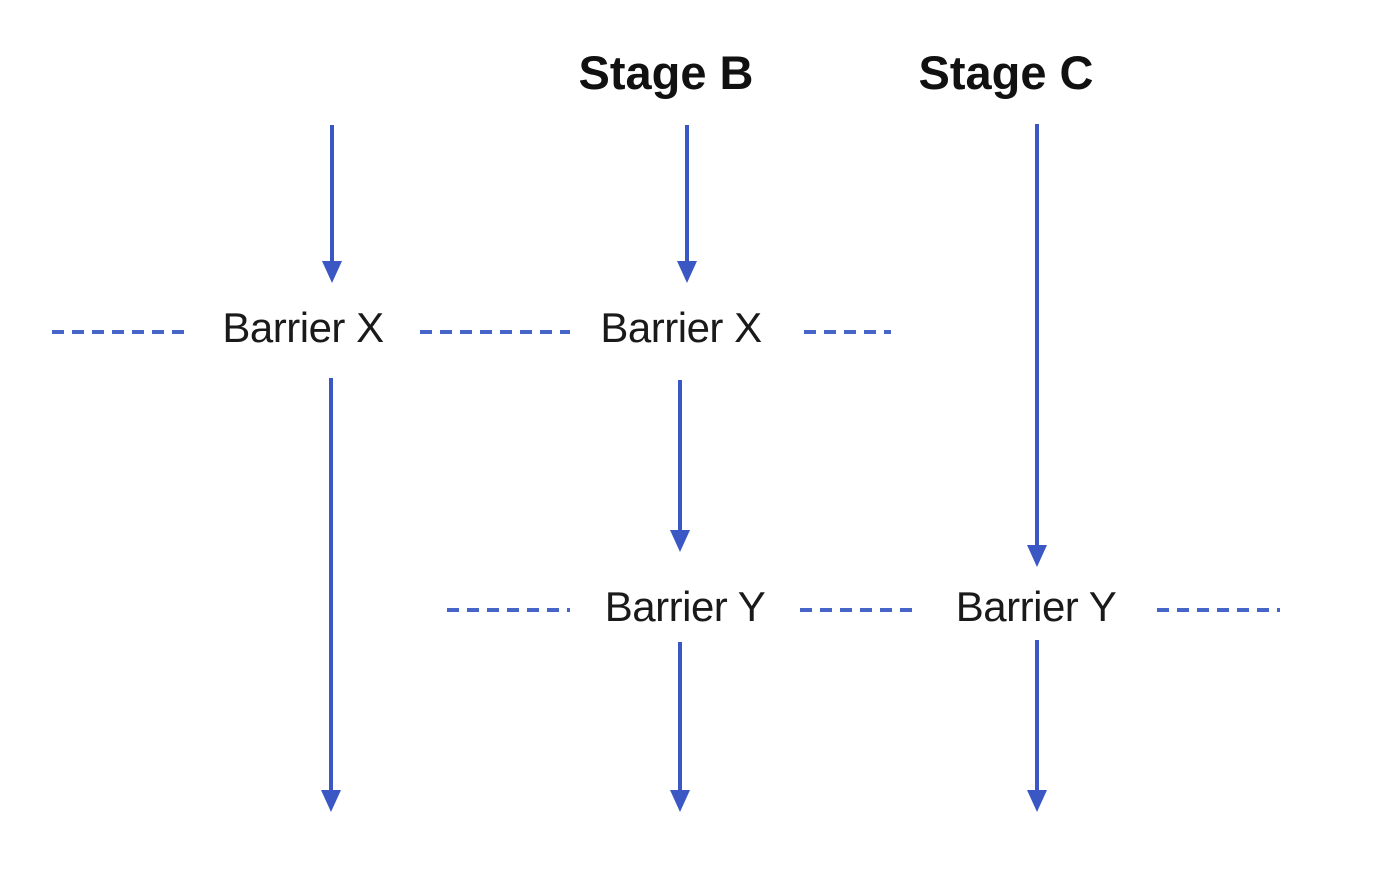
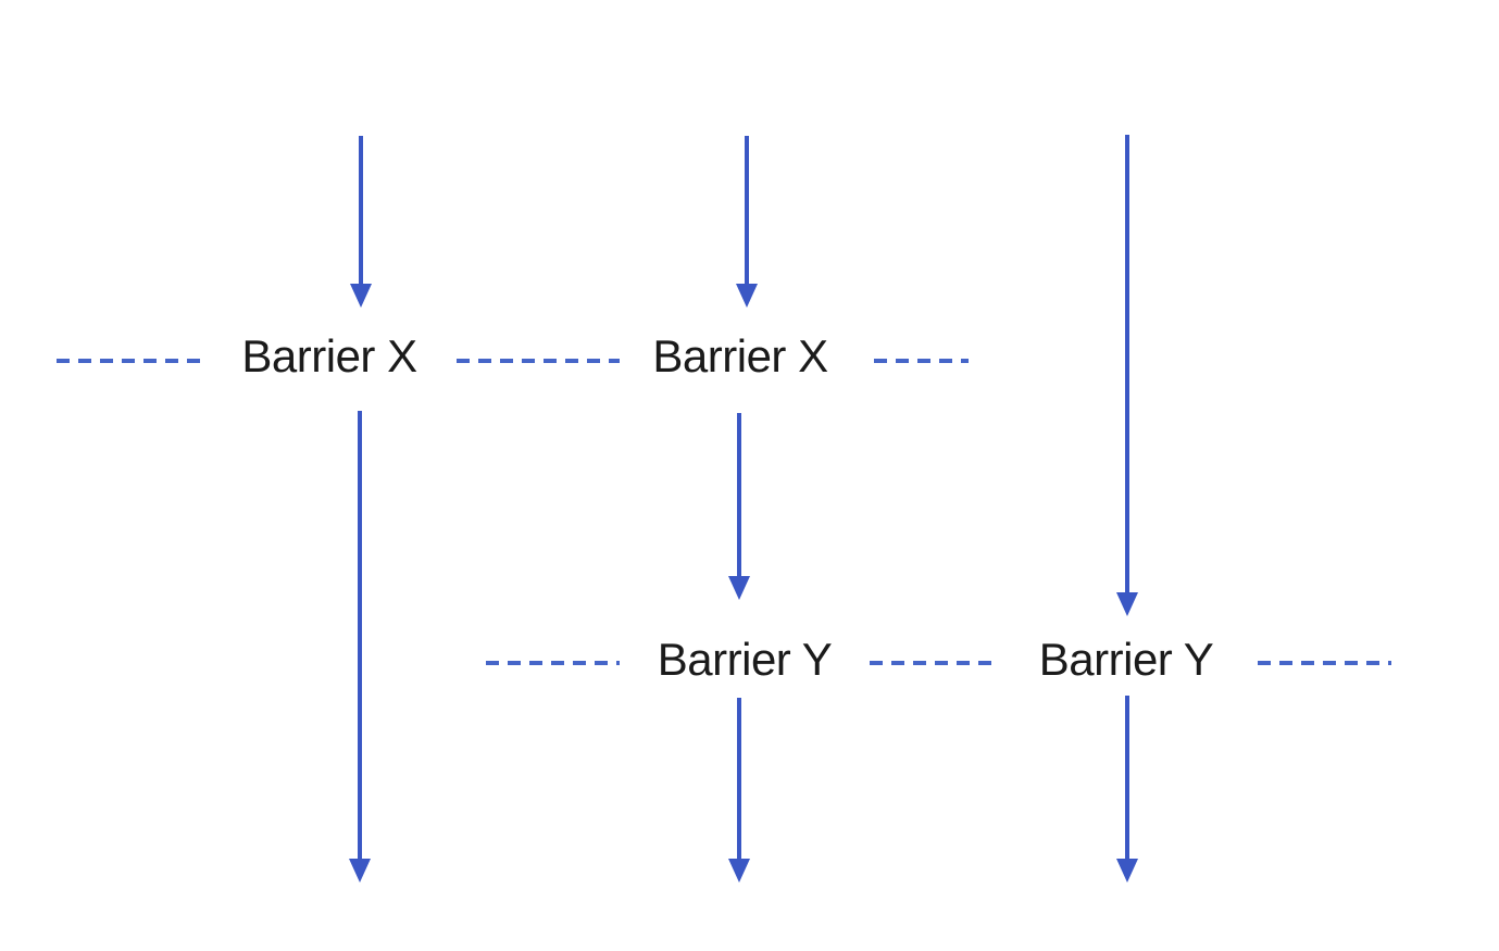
- Stage B
- Stage C
  Barrier X
  Barrier X
  Barrier Y
  Barrier Y
